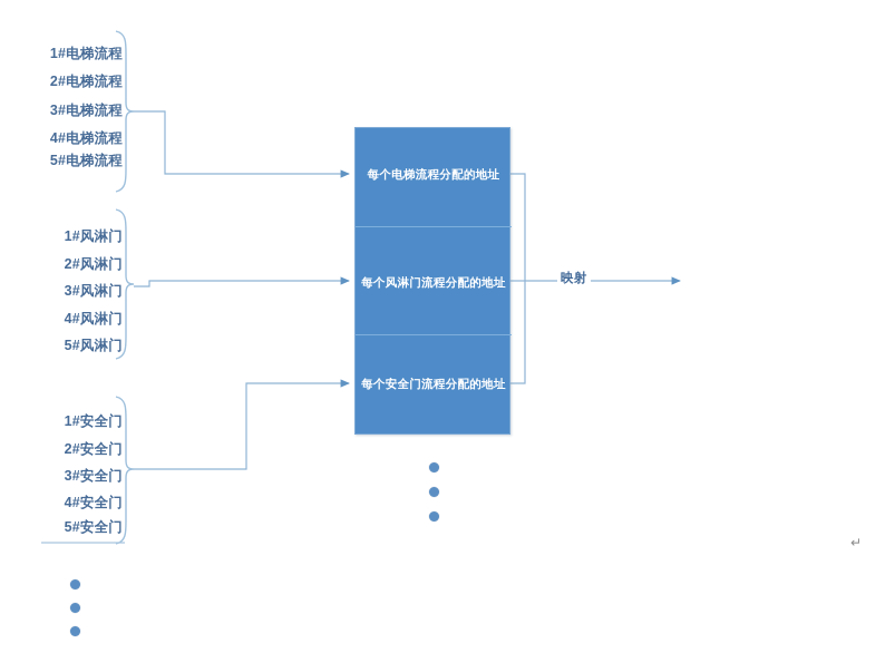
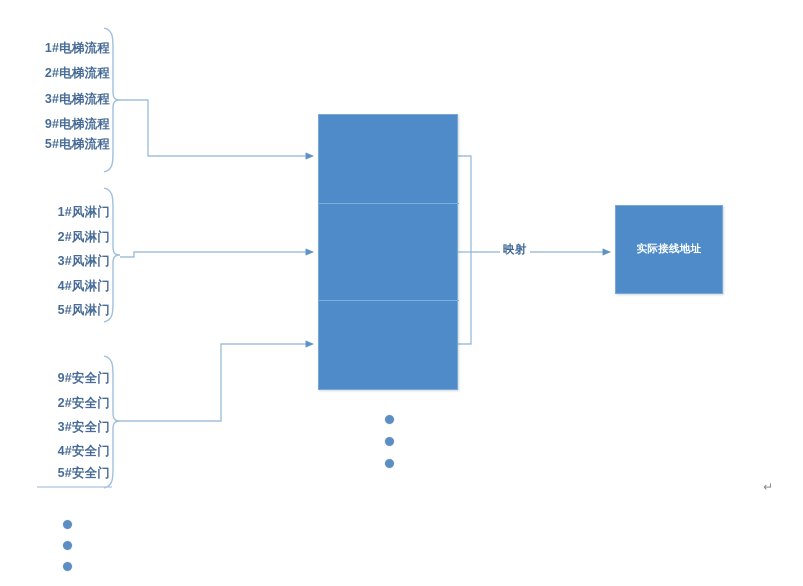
  1#电梯流程
  2#电梯流程
  3#电梯流程
- 4#电梯流程
+ 9#电梯流程
  5#电梯流程
  1#风淋门
  2#风淋门
  3#风淋门
  4#风淋门
  5#风淋门
- 1#安全门
+ 9#安全门
  2#安全门
  3#安全门
  4#安全门
  5#安全门
- 每个电梯流程分配的地址
- 每个风淋门流程分配的地址
- 每个安全门流程分配的地址
  映射
+ 实际接线地址
  ↵
